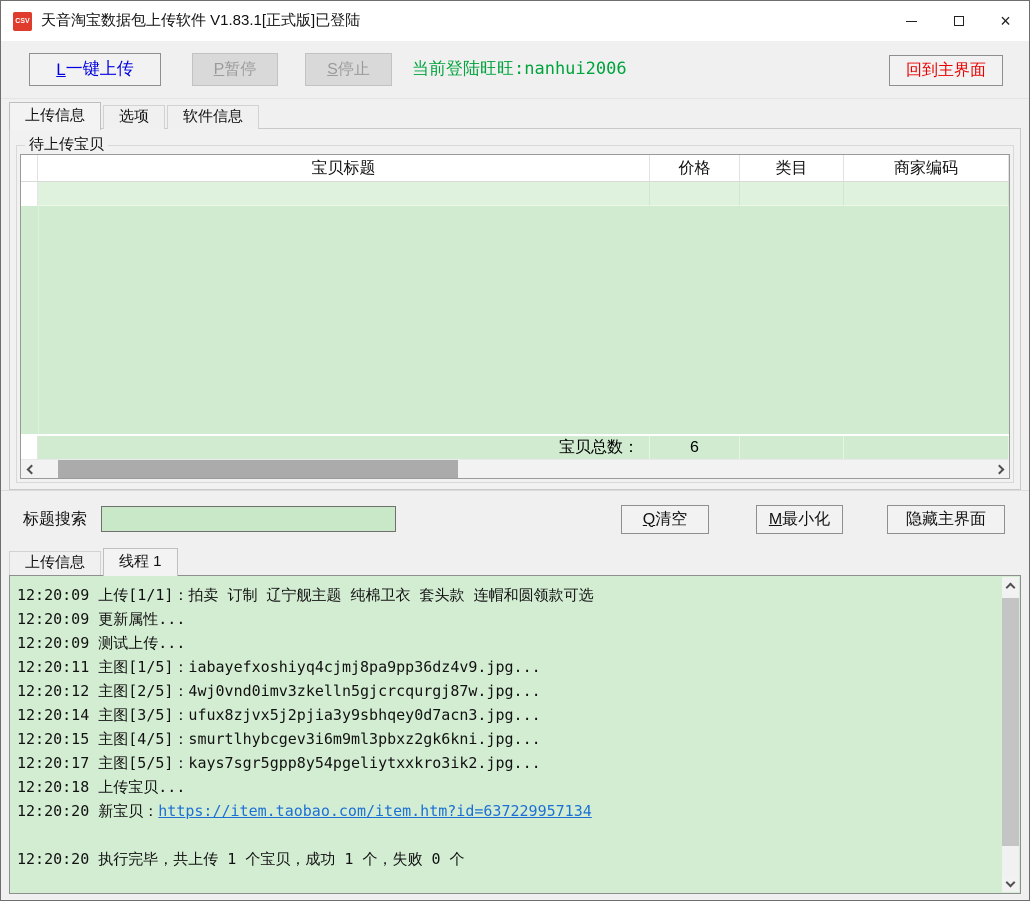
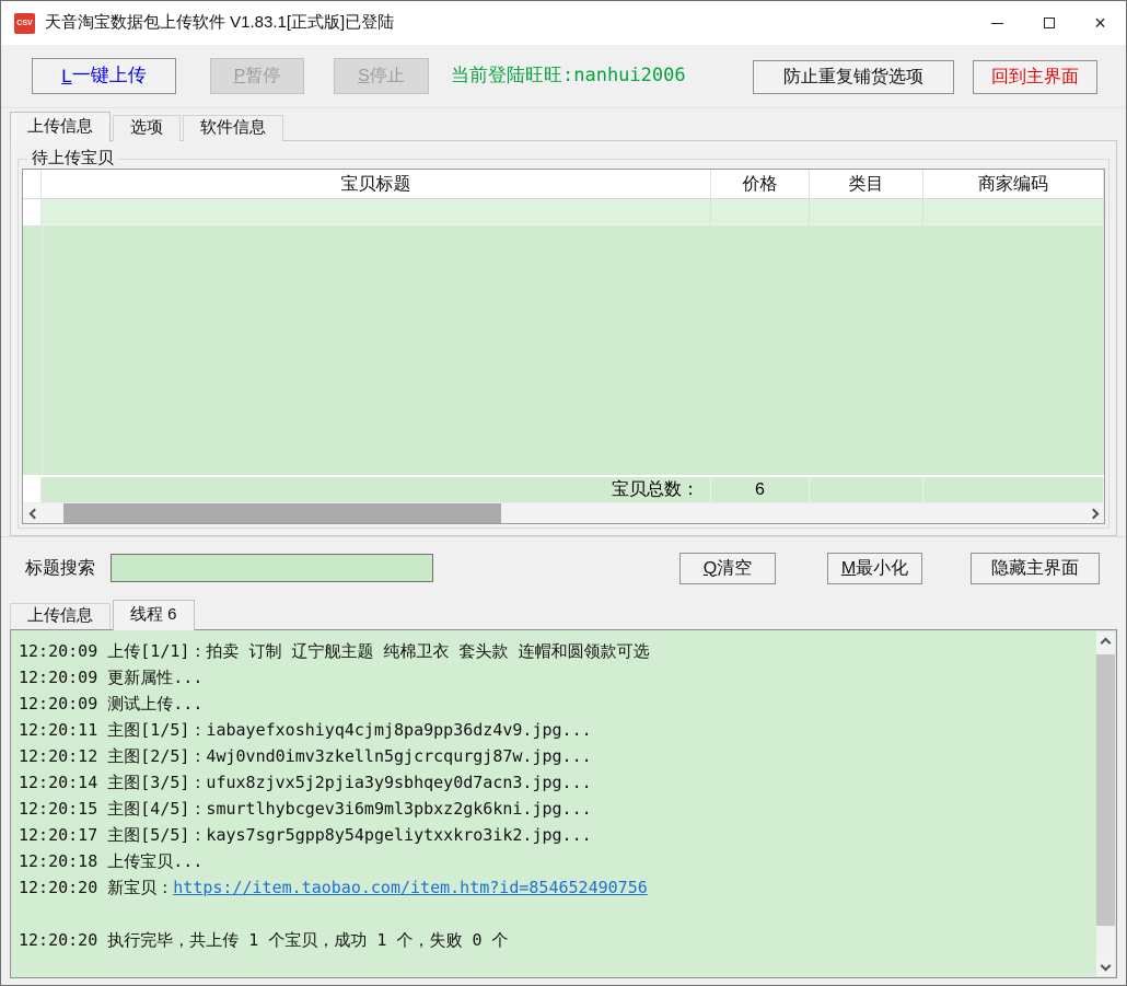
  天音淘宝数据包上传软件 V1.83.1[正式版]已登陆
  ×
  L
  一键上传
  P
  暂停
  S
  停止
  当前登陆旺旺:nanhui2006
+ 防止重复铺货选项
  回到主界面
  上传信息
  选项
  软件信息
  待上传宝贝
  宝贝标题
  价格
  类目
  商家编码
  宝贝总数：
  6
  标题搜索
  Q
  清空
  M
  最小化
  隐藏主界面
  上传信息
- 线程 1
+ 线程 6
  12:20:09 上传[1/1]：拍卖 订制 辽宁舰主题 纯棉卫衣 套头款 连帽和圆领款可选
  12:20:09 更新属性...
  12:20:09 测试上传...
  12:20:11 主图[1/5]：iabayefxoshiyq4cjmj8pa9pp36dz4v9.jpg...
  12:20:12 主图[2/5]：4wj0vnd0imv3zkelln5gjcrcqurgj87w.jpg...
  12:20:14 主图[3/5]：ufux8zjvx5j2pjia3y9sbhqey0d7acn3.jpg...
  12:20:15 主图[4/5]：smurtlhybcgev3i6m9ml3pbxz2gk6kni.jpg...
  12:20:17 主图[5/5]：kays7sgr5gpp8y54pgeliytxxkro3ik2.jpg...
  12:20:18 上传宝贝...
- 12:20:20 新宝贝：https://item.taobao.com/item.htm?id=637229957134
+ 12:20:20 新宝贝：https://item.taobao.com/item.htm?id=854652490756
  12:20:20 执行完毕，共上传 1 个宝贝，成功 1 个，失败 0 个
